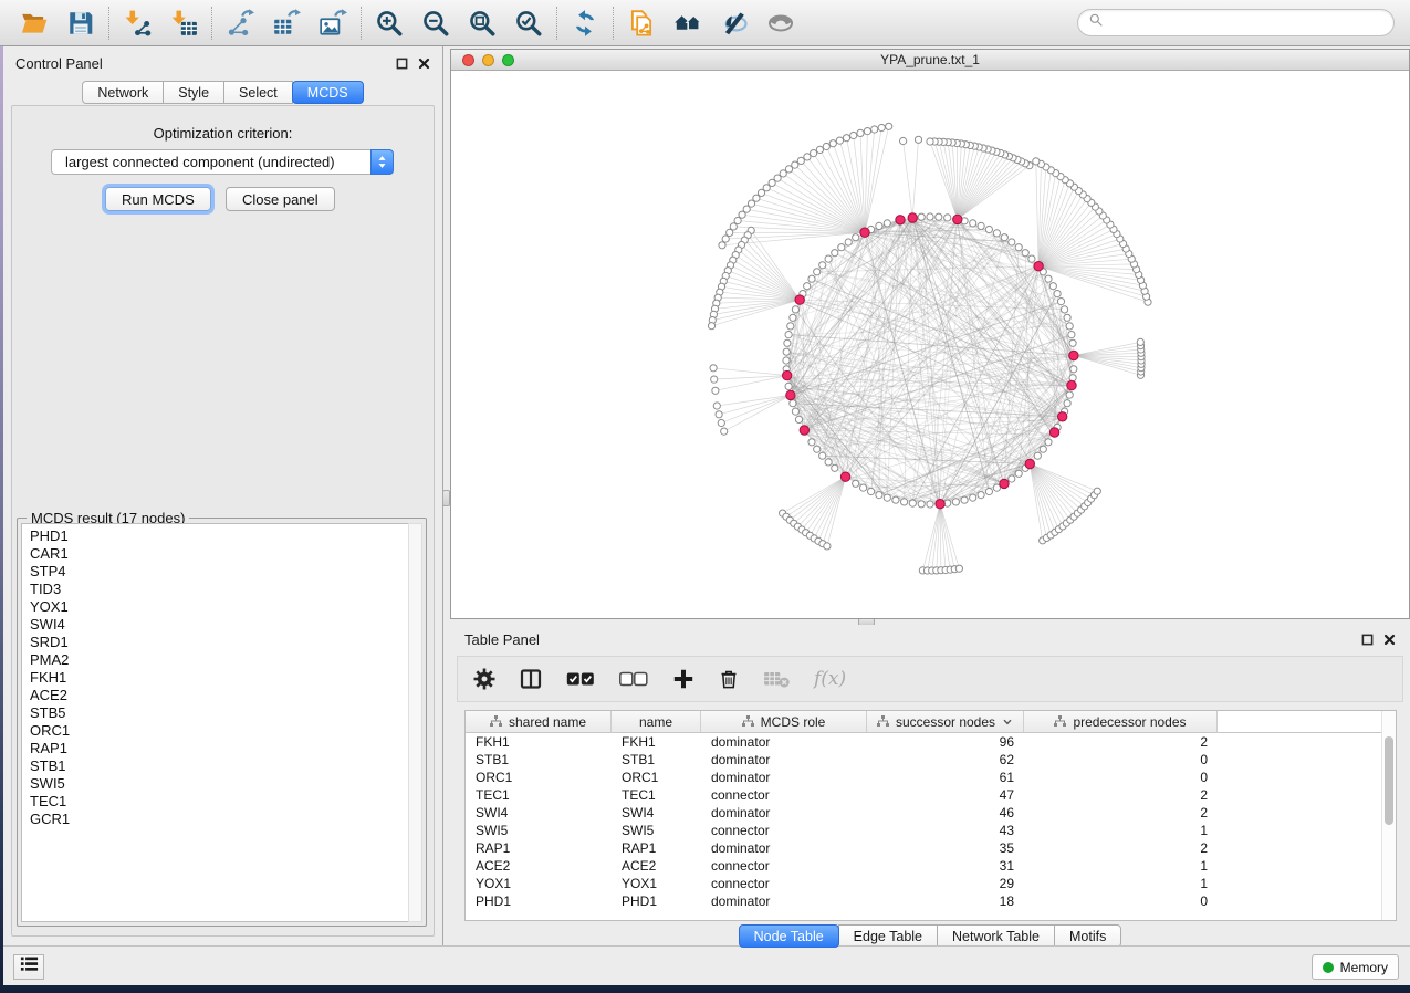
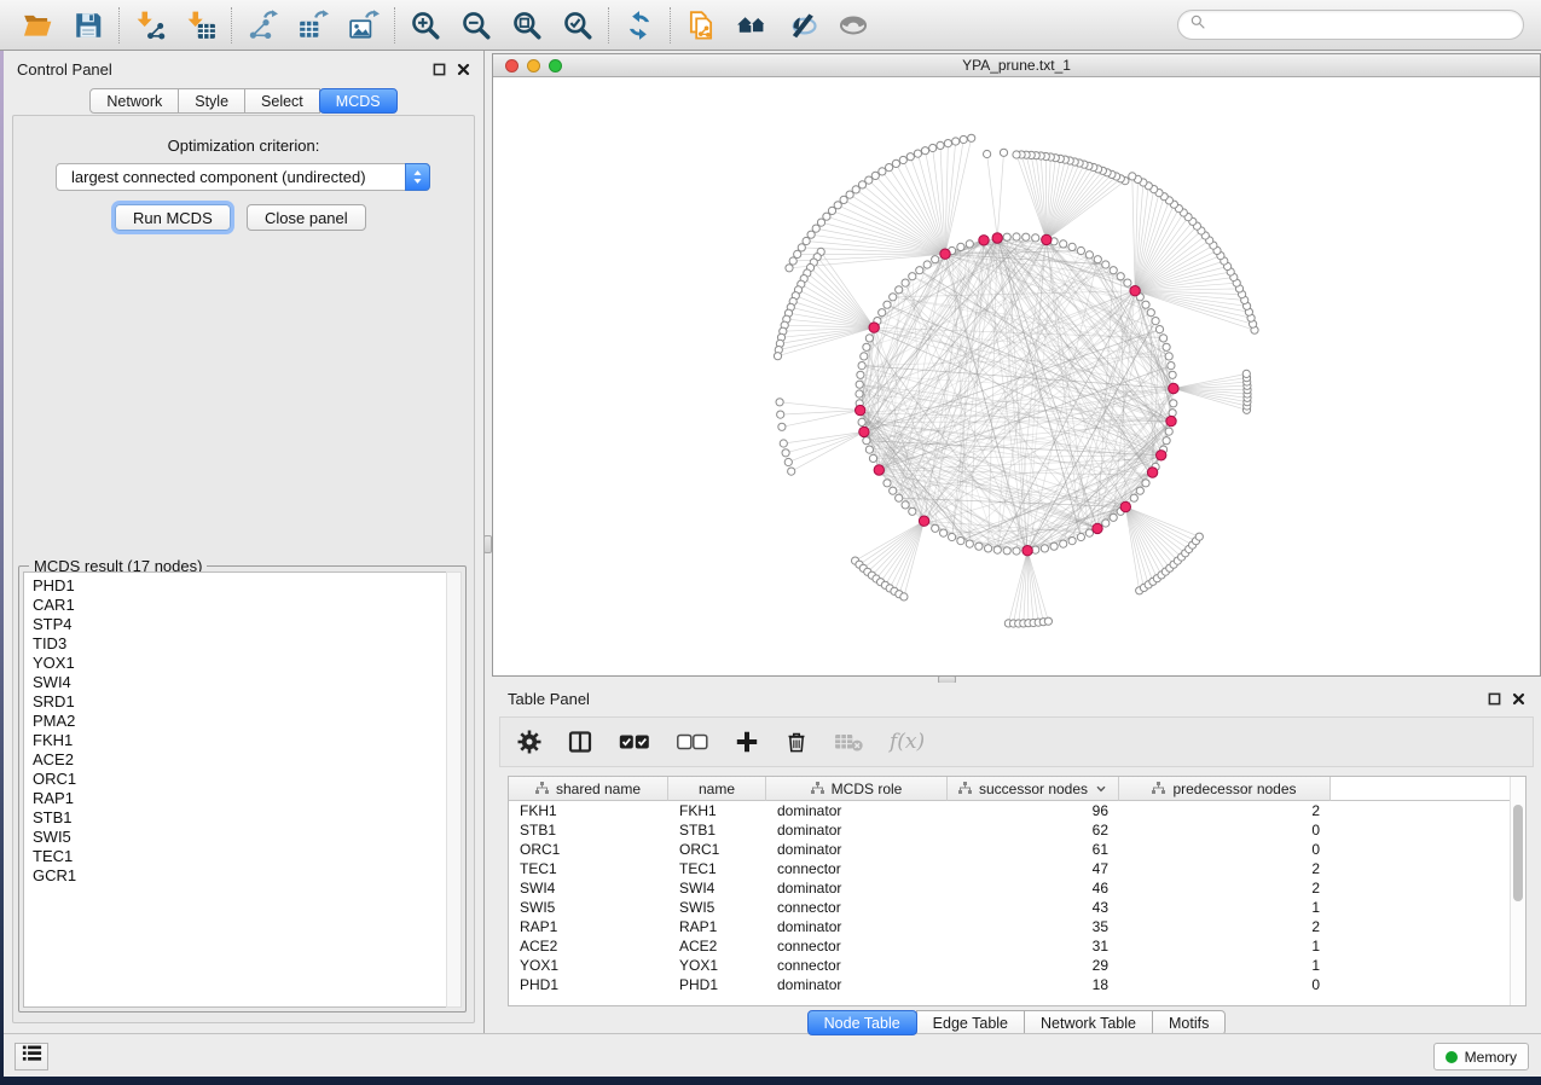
  Control Panel
  Network
  Style
  Select
  MCDS
  Optimization criterion:
  largest connected component (undirected)
  Run MCDS
  Close panel
  MCDS result (17 nodes)
  PHD1
  CAR1
  STP4
  TID3
  YOX1
  SWI4
  SRD1
  PMA2
  FKH1
  ACE2
- STB5
  ORC1
  RAP1
  STB1
  SWI5
  TEC1
  GCR1
  YPA_prune.txt_1
  Table Panel
  f(x)
  shared name
  name
  MCDS role
  successor nodes
  predecessor nodes
  FKH1
  FKH1
  dominator
  96
  2
  STB1
  STB1
  dominator
  62
  0
  ORC1
  ORC1
  dominator
  61
  0
  TEC1
  TEC1
  connector
  47
  2
  SWI4
  SWI4
  dominator
  46
  2
  SWI5
  SWI5
  connector
  43
  1
  RAP1
  RAP1
  dominator
  35
  2
  ACE2
  ACE2
  connector
  31
  1
  YOX1
  YOX1
  connector
  29
  1
  PHD1
  PHD1
  dominator
  18
  0
  Node Table
  Edge Table
  Network Table
  Motifs
  Memory
